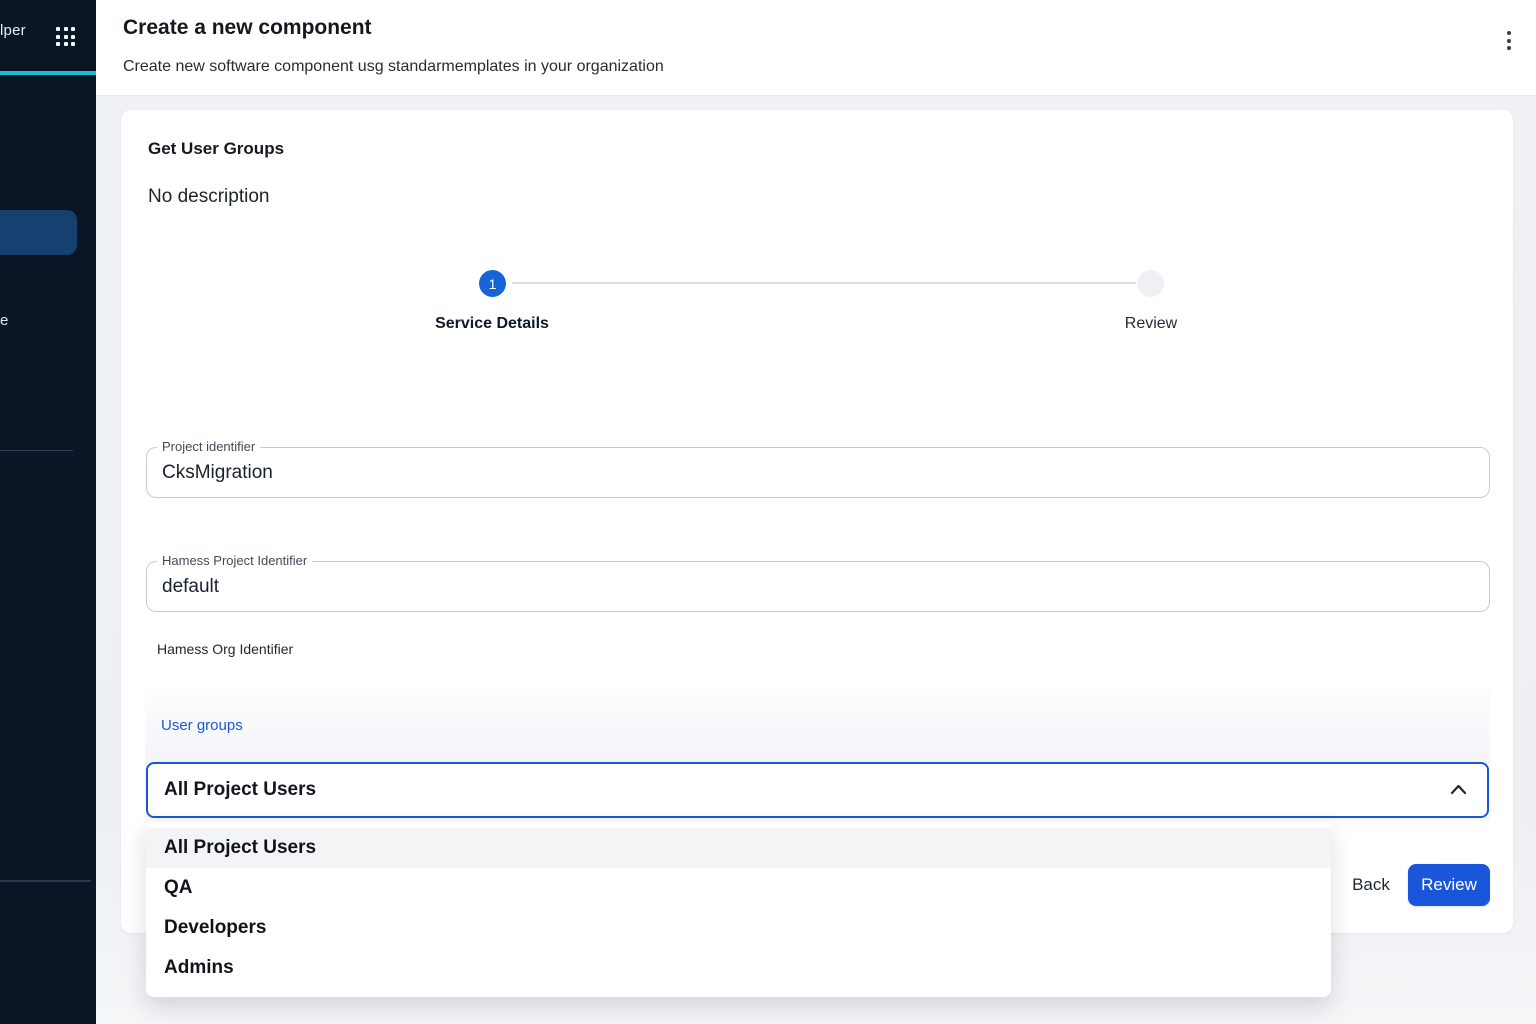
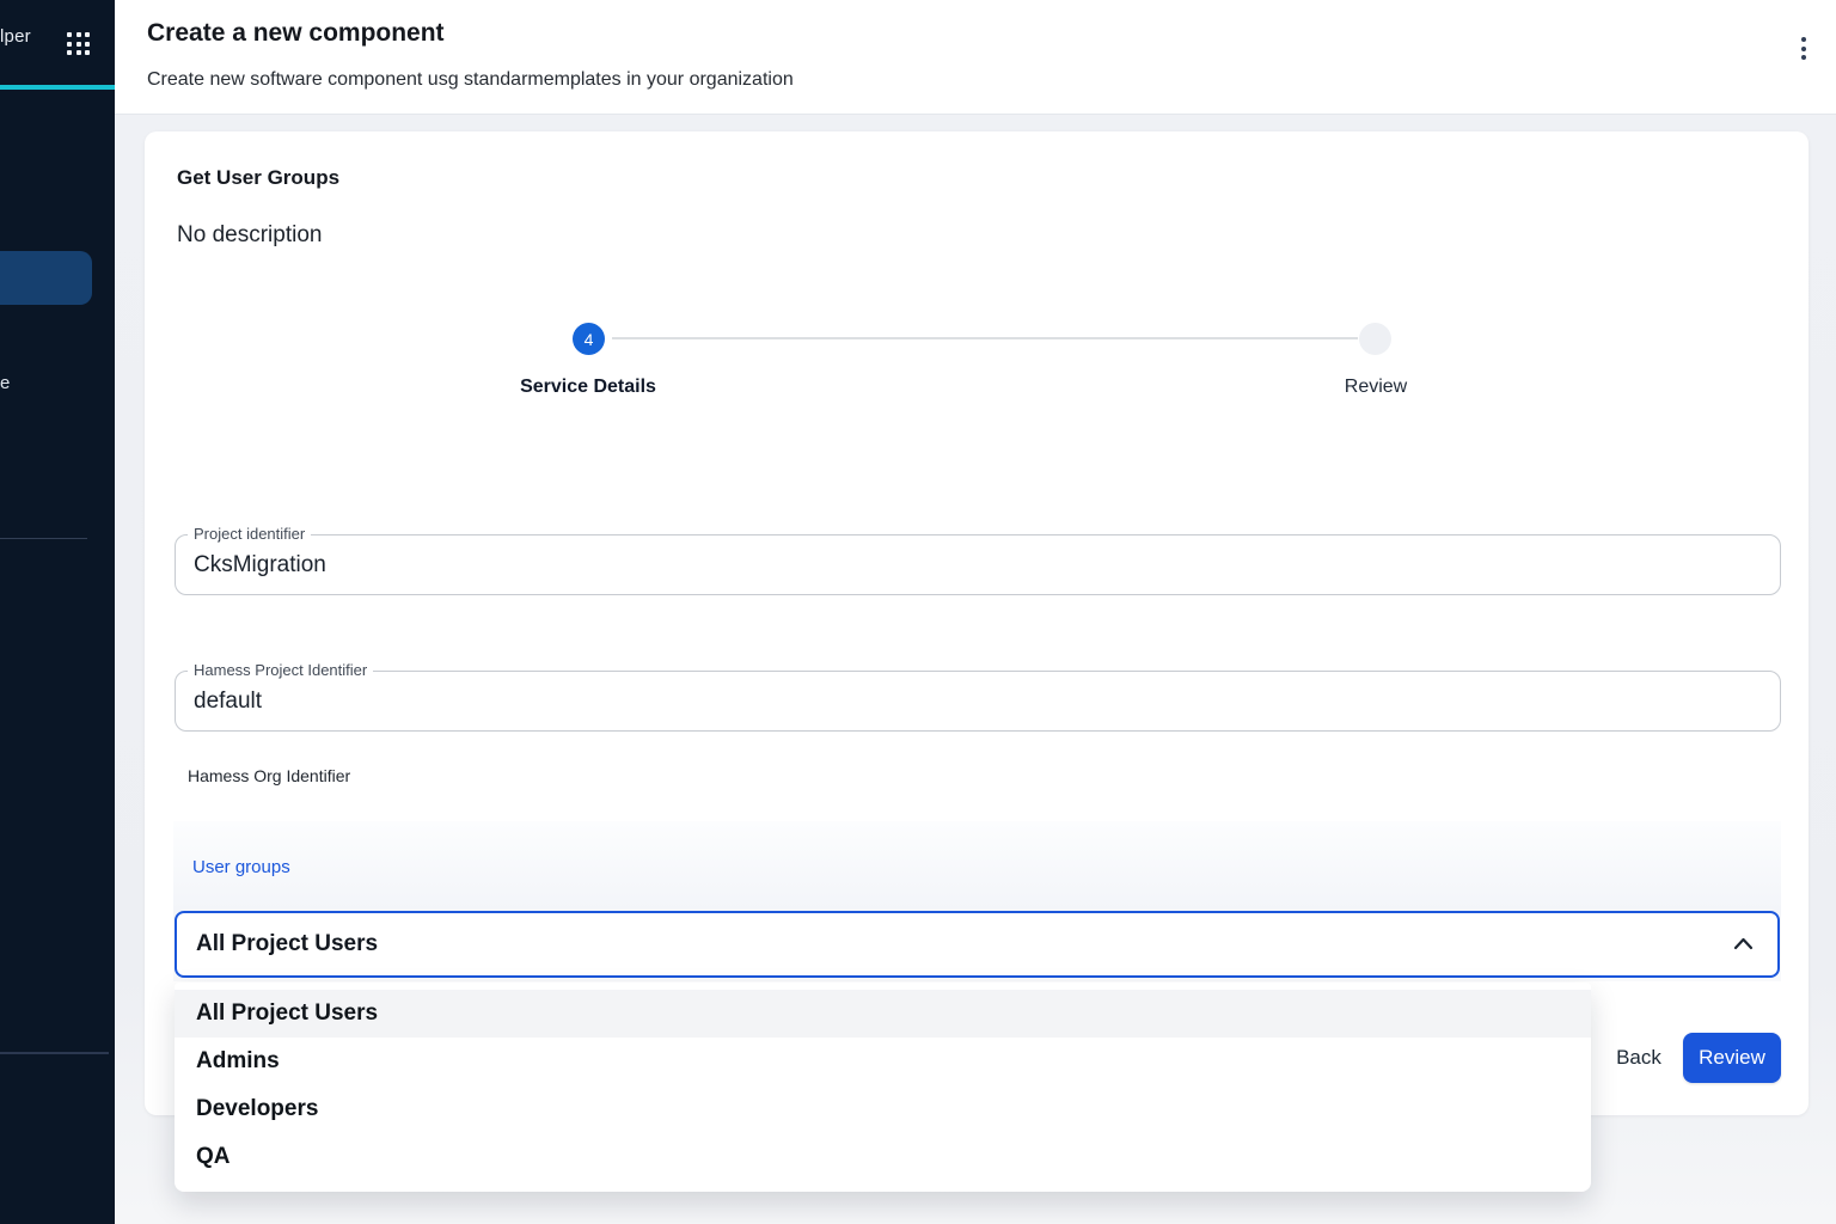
  lper
  e
  Create a new component
  Create new software component usg standarmemplates in your organization
  Get User Groups
  No description
- 1
+ 4
  Service Details
  Review
  Project identifier
  CksMigration
  Hamess Project Identifier
  default
  Hamess Org Identifier
  User groups
  All Project Users
  Back
  Review
  All Project Users
- QA
+ Admins
  Developers
- Admins
+ QA
